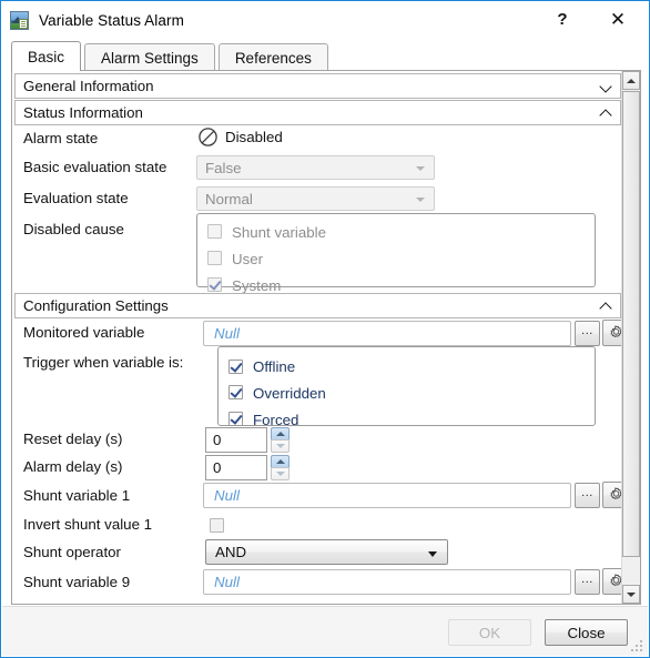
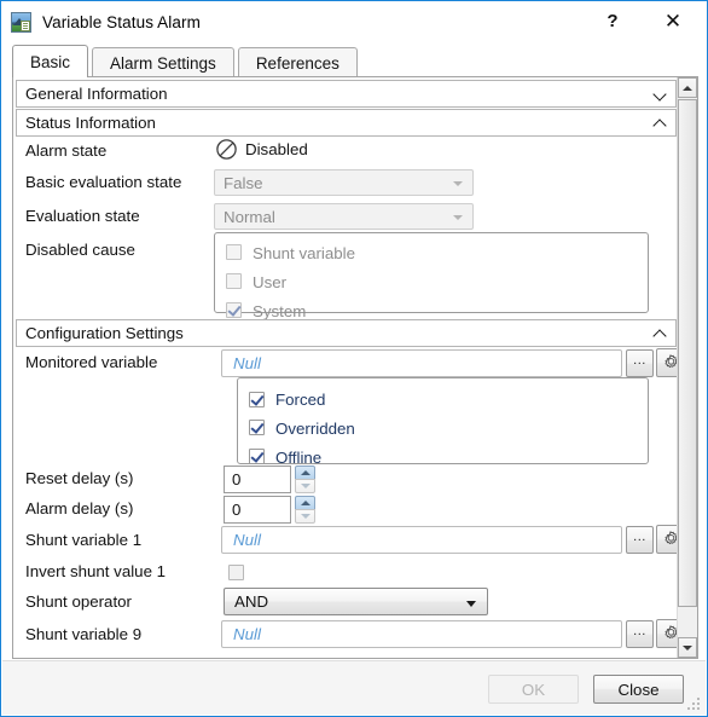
  Variable Status Alarm
  ?
  ✕
  Basic
  Alarm Settings
  References
  General Information
  Status Information
  Alarm state
  Disabled
  Basic evaluation state
  False
  Evaluation state
  Normal
  Disabled cause
  Shunt variable
  User
  System
  Configuration Settings
  Monitored variable
  Null
  ...
- Trigger when variable is:
- Offline
+ Forced
  Overridden
- Forced
+ Offline
  Reset delay (s)
  0
  Alarm delay (s)
  0
  Shunt variable 1
  Null
  ...
  Invert shunt value 1
  Shunt operator
  AND
  Shunt variable 9
  Null
  ...
  OK
  Close
